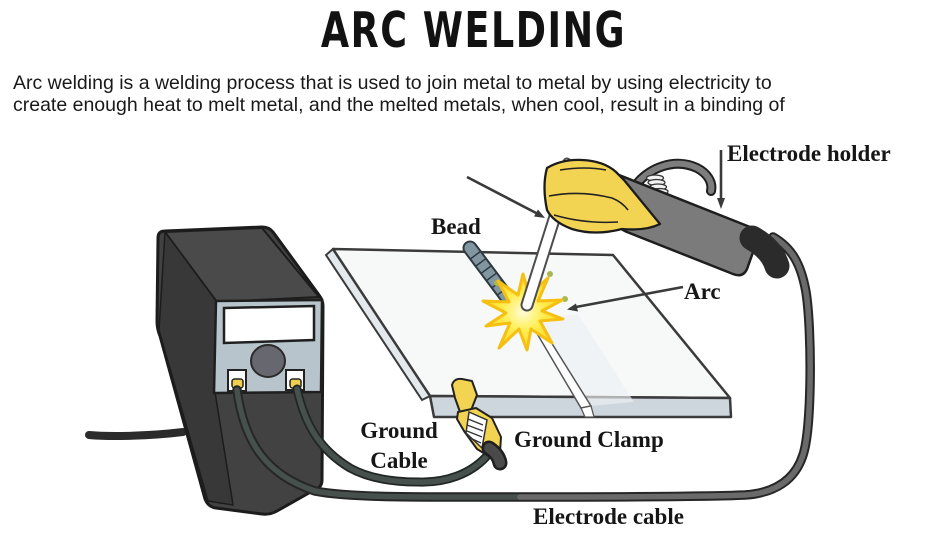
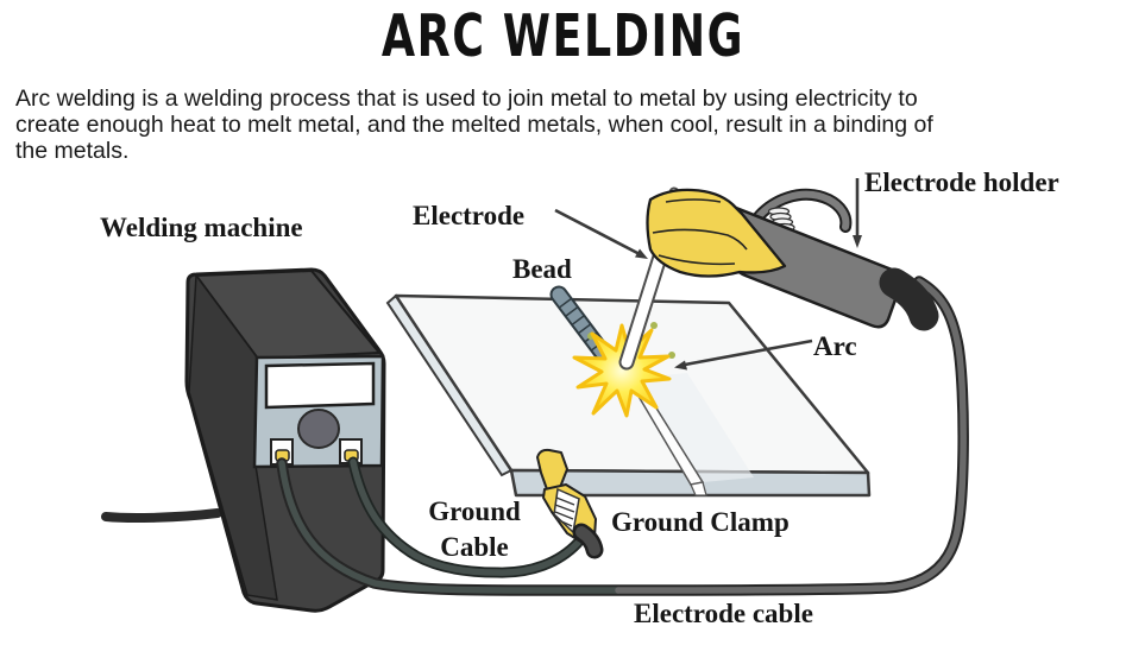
  ARC WELDING
  Arc welding is a welding process that is used to join metal to metal by using electricity to
  create enough heat to melt metal, and the melted metals, when cool, result in a binding of
+ the metals.
+ Welding machine
+ Electrode
  Bead
  Electrode holder
  Arc
  Ground
  Cable
  Ground Clamp
  Electrode cable
